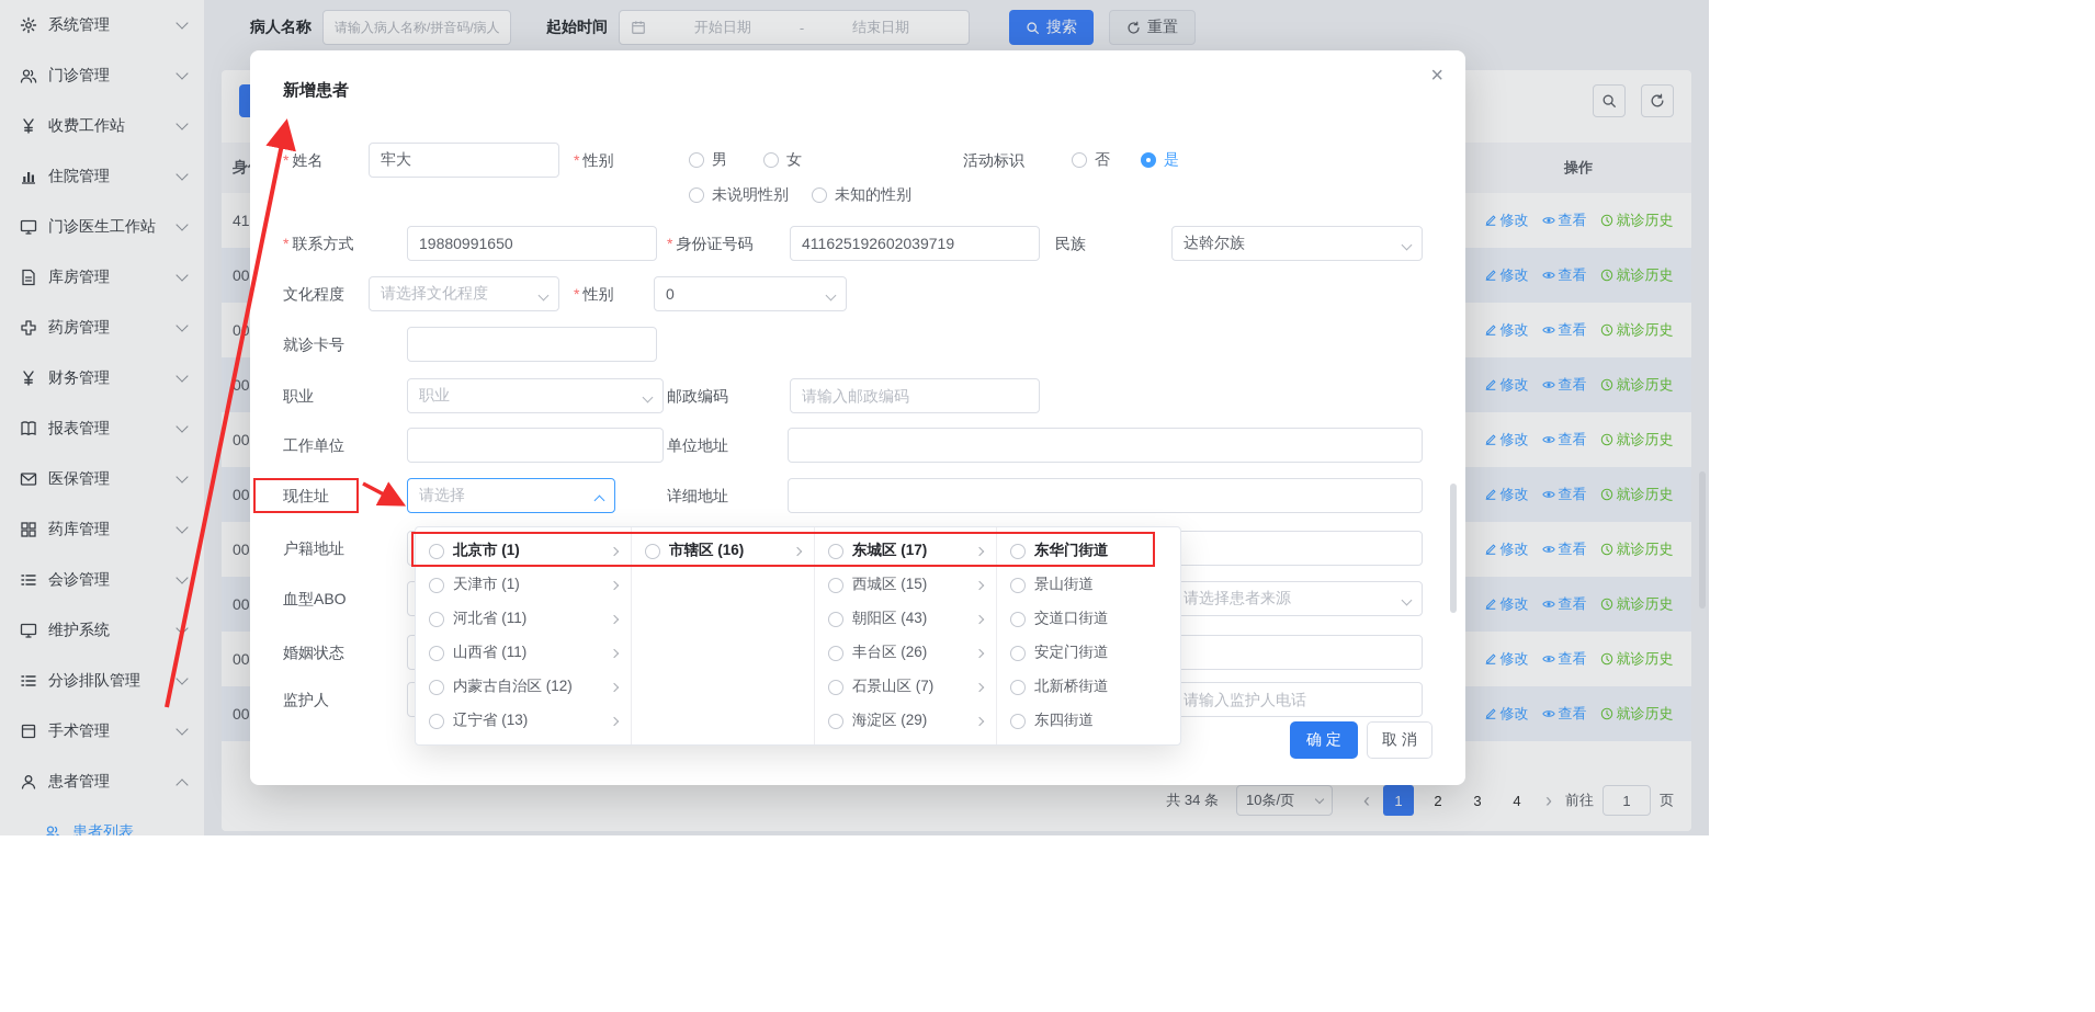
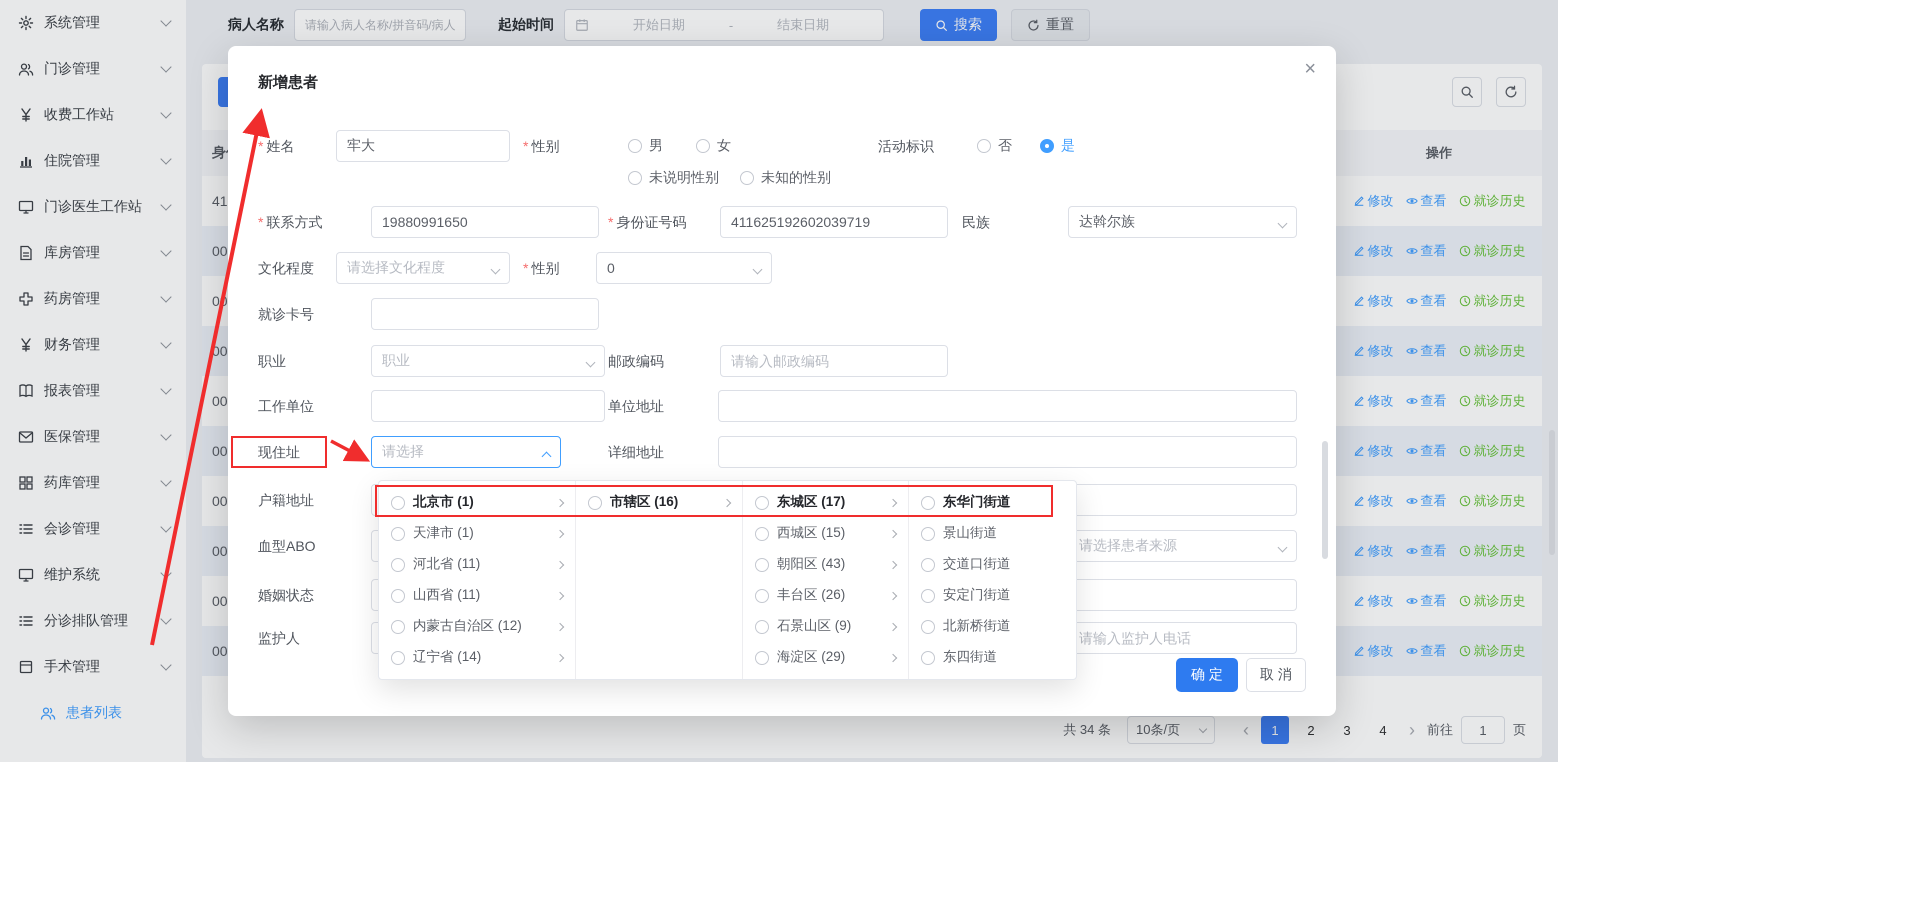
  系统管理
  门诊管理
  收费工作站
  住院管理
  门诊医生工作站
  库房管理
  药房管理
  财务管理
  报表管理
  医保管理
  药库管理
  会诊管理
  维护系统
  分诊排队管理
  手术管理
- 患者管理
  患者列表
  病人名称
  请输入病人名称/拼音码/病人
  起始时间
  开始日期
  -
  结束日期
  搜索
  重置
  操作
  41
  修改
  查看
  就诊历史
  00
  修改
  查看
  就诊历史
  修改
  查看
  就诊历史
  修改
  查看
  就诊历史
  修改
  查看
  就诊历史
  修改
  查看
  就诊历史
  修改
  查看
  就诊历史
  修改
  查看
  就诊历史
  修改
  查看
  就诊历史
  修改
  查看
  就诊历史
  共 34 条
  10条/页
  ‹
  1
  2
  3
  4
  ›
  前往
  1
  页
  新增患者
  ×
  * 姓名
  牢大
  * 性别
  男
  女
  活动标识
  否
  是
  未说明性别
  未知的性别
  * 联系方式
  19880991650
  * 身份证号码
  411625192602039719
  民族
  达斡尔族
  文化程度
  请选择文化程度
  * 性别
  0
  就诊卡号
  职业
  职业
  邮政编码
  请输入邮政编码
  工作单位
  单位地址
  现住址
  请选择
  详细地址
  户籍地址
  血型ABO
  请选择患者来源
  婚姻状态
  监护人
  请输入监护人电话
  确 定
  取 消
  北京市 (1)
  天津市 (1)
  河北省 (11)
  山西省 (11)
  内蒙古自治区 (12)
- 辽宁省 (13)
+ 辽宁省 (14)
  市辖区 (16)
  东城区 (17)
  西城区 (15)
  朝阳区 (43)
  丰台区 (26)
- 石景山区 (7)
+ 石景山区 (9)
  海淀区 (29)
  东华门街道
  景山街道
  交道口街道
  安定门街道
  北新桥街道
  东四街道
